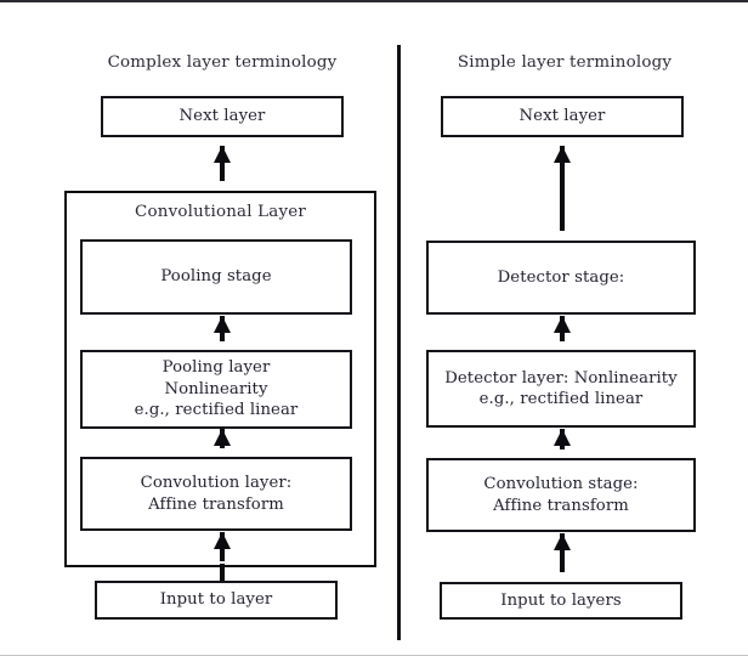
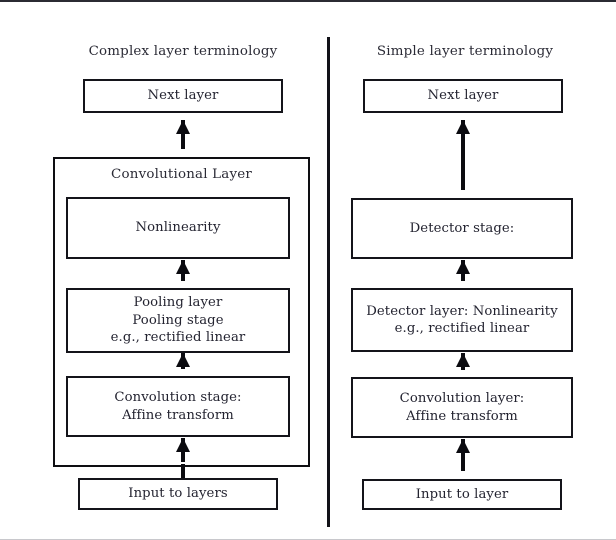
  Complex layer terminology
  Next layer
  Convolutional Layer
- Pooling stage
+ Nonlinearity
  Pooling layer
- Nonlinearity
+ Pooling stage
  e.g., rectified linear
- Convolution layer:
+ Convolution stage:
  Affine transform
- Input to layer
+ Input to layers
  Simple layer terminology
  Next layer
  Detector stage:
  Detector layer: Nonlinearity
  e.g., rectified linear
- Convolution stage:
+ Convolution layer:
  Affine transform
- Input to layers
+ Input to layer
